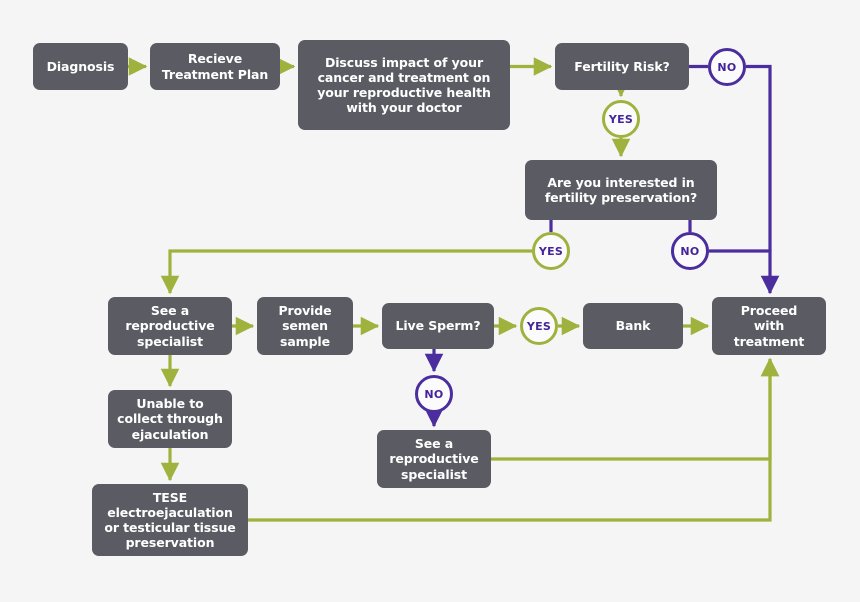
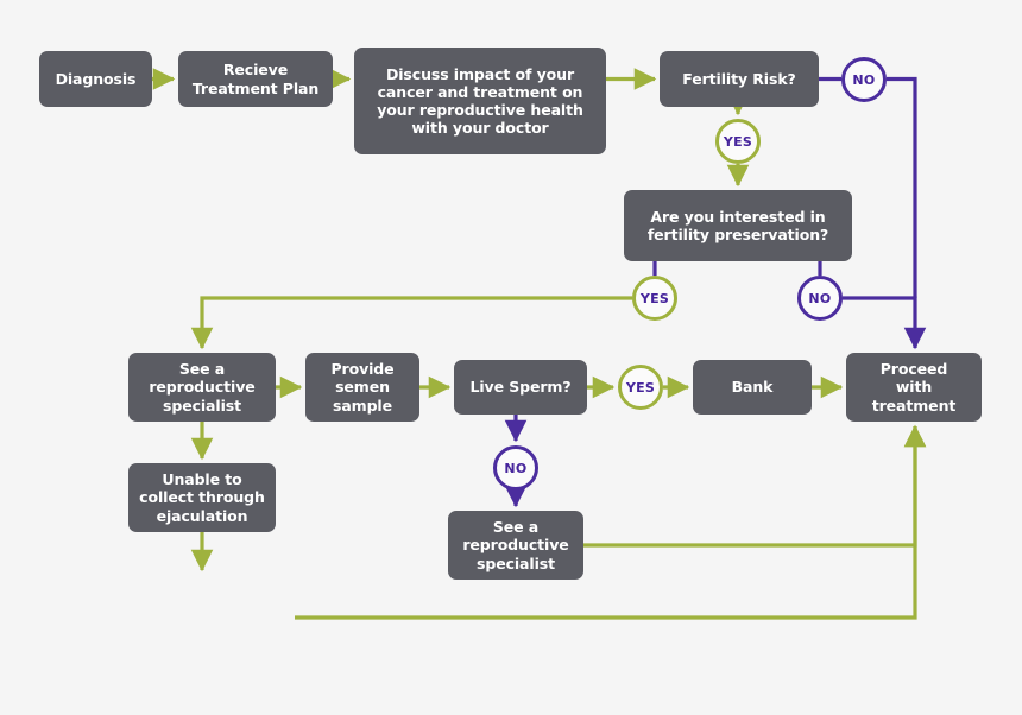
  Diagnosis
  Recieve
  Treatment Plan
  Discuss impact of your
  cancer and treatment on
  your reproductive health
  with your doctor
  Fertility Risk?
  Are you interested in
  fertility preservation?
  See a
  reproductive
  specialist
  Provide
  semen
  sample
  Live Sperm?
  Bank
  Proceed
  with
  treatment
  Unable to
  collect through
  ejaculation
  See a
  reproductive
  specialist
- TESE
- electroejaculation
- or testicular tissue
- preservation
  NO
  YES
  YES
  NO
  YES
  NO
